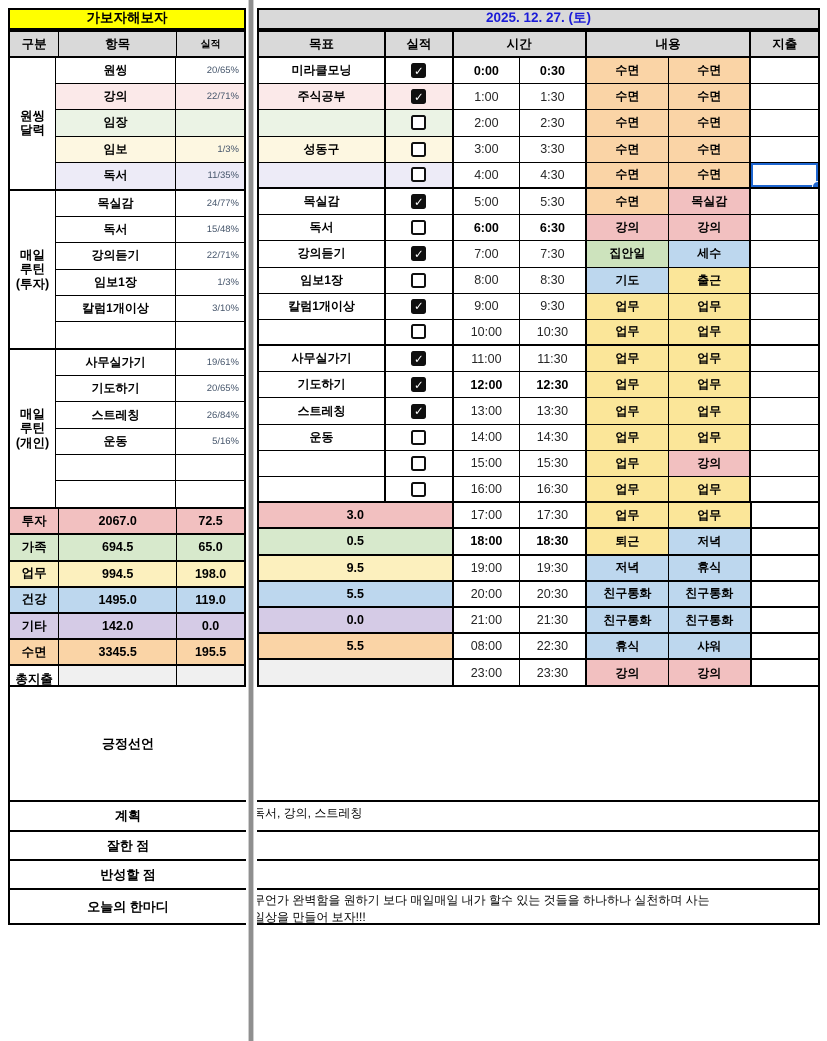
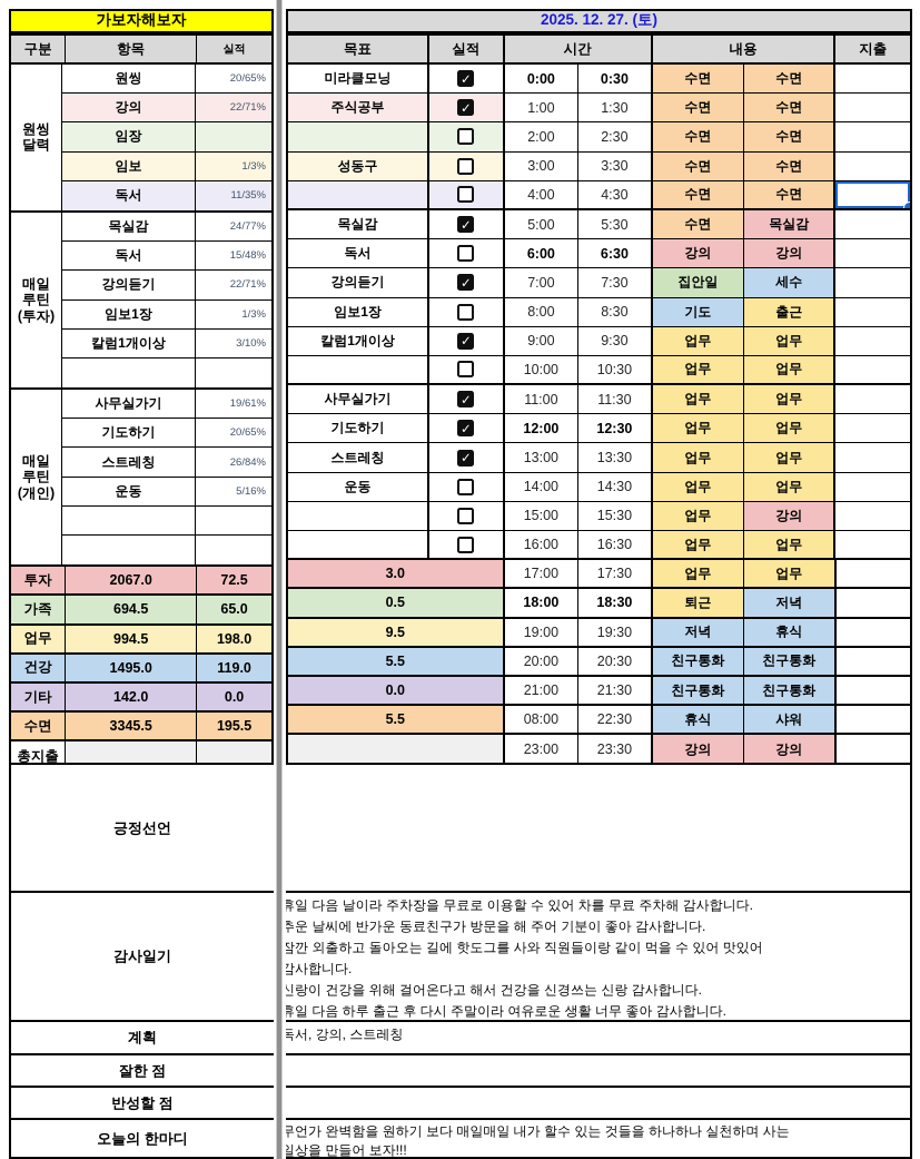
  가보자해보자
  2025. 12. 27. (토)
  구분
  항목
  실적
  원씽
  달력
  원씽
  20/65%
  강의
  22/71%
  임장
  임보
  1/3%
  독서
  11/35%
  매일
  루틴
  (투자)
  목실감
  24/77%
  독서
  15/48%
  강의듣기
  22/71%
  임보1장
  1/3%
  칼럼1개이상
  3/10%
  매일
  루틴
  (개인)
  사무실가기
  19/61%
  기도하기
  20/65%
  스트레칭
  26/84%
  운동
  5/16%
  투자
  2067.0
  72.5
  가족
  694.5
  65.0
  업무
  994.5
  198.0
  건강
  1495.0
  119.0
  기타
  142.0
  0.0
  수면
  3345.5
  195.5
  총지출
  목표
  실적
  시간
  내용
  지출
  미라클모닝
  ✓
  0:00
  0:30
  수면
  수면
  주식공부
  ✓
  1:00
  1:30
  수면
  수면
  2:00
  2:30
  수면
  수면
  성동구
  3:00
  3:30
  수면
  수면
  4:00
  4:30
  수면
  수면
  목실감
  ✓
  5:00
  5:30
  수면
  목실감
  독서
  6:00
  6:30
  강의
  강의
  강의듣기
  ✓
  7:00
  7:30
  집안일
  세수
  임보1장
  8:00
  8:30
  기도
  출근
  칼럼1개이상
  ✓
  9:00
  9:30
  업무
  업무
  10:00
  10:30
  업무
  업무
  사무실가기
  ✓
  11:00
  11:30
  업무
  업무
  기도하기
  ✓
  12:00
  12:30
  업무
  업무
  스트레칭
  ✓
  13:00
  13:30
  업무
  업무
  운동
  14:00
  14:30
  업무
  업무
  15:00
  15:30
  업무
  강의
  16:00
  16:30
  업무
  업무
  3.0
  17:00
  17:30
  업무
  업무
  0.5
  18:00
  18:30
  퇴근
  저녁
  9.5
  19:00
  19:30
  저녁
  휴식
  5.5
  20:00
  20:30
  친구통화
  친구통화
  0.0
  21:00
  21:30
  친구통화
  친구통화
  5.5
  08:00
  22:30
  휴식
  샤워
  23:00
  23:30
  강의
  강의
  긍정선언
+ 감사일기
+ 휴일 다음 날이라 주차장을 무료로 이용할 수 있어 차를 무료 주차해 감사합니다.
+ 추운 날씨에 반가운 동료친구가 방문을 해 주어 기분이 좋아 감사합니다.
+ 잠깐 외출하고 돌아오는 길에 핫도그를 사와 직원들이랑 같이 먹을 수 있어 맛있어
+ 감사합니다.
+ 신랑이 건강을 위해 걸어온다고 해서 건강을 신경쓰는 신랑 감사합니다.
+ 휴일 다음 하루 출근 후 다시 주말이라 여유로운 생활 너무 좋아 감사합니다.
  계획
  독서, 강의, 스트레칭
  잘한 점
  반성할 점
  오늘의 한마디
  무언가 완벽함을 원하기 보다 매일매일 내가 할수 있는 것들을 하나하나 실천하며 사는
  일상을 만들어 보자!!!
